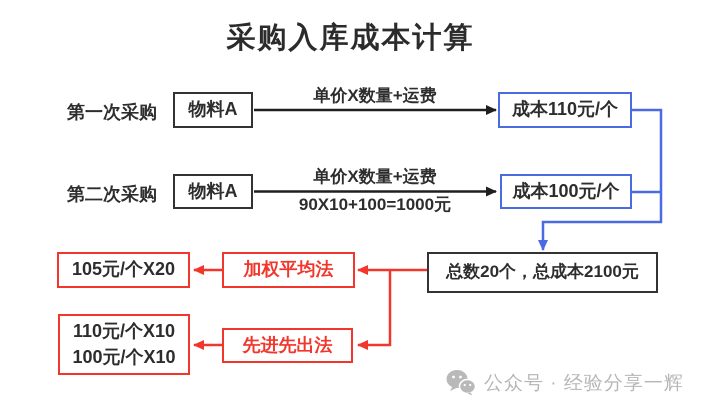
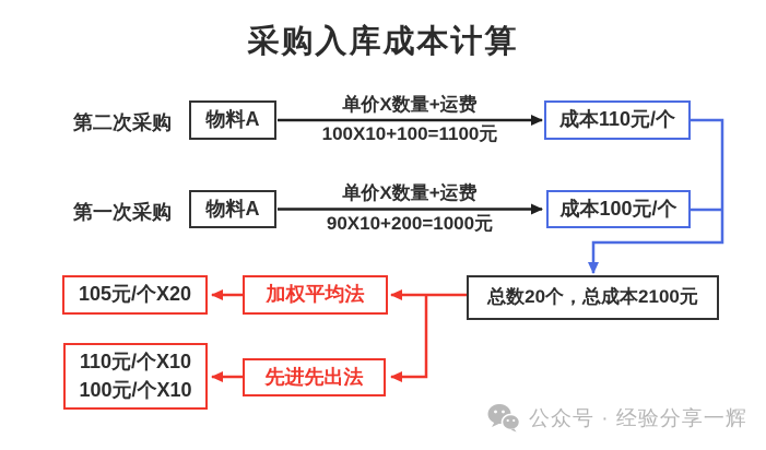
  采购入库成本计算
- 第一次采购
+ 第二次采购
  物料A
  单价X数量+运费
+ 100X10+100=1100元
  成本110元/个
- 第二次采购
+ 第一次采购
  物料A
  单价X数量+运费
- 90X10+100=1000元
+ 90X10+200=1000元
  成本100元/个
  总数20个，总成本2100元
  105元/个X20
  加权平均法
  110元/个X10
  100元/个X10
  先进先出法
  公众号 · 经验分享一辉
